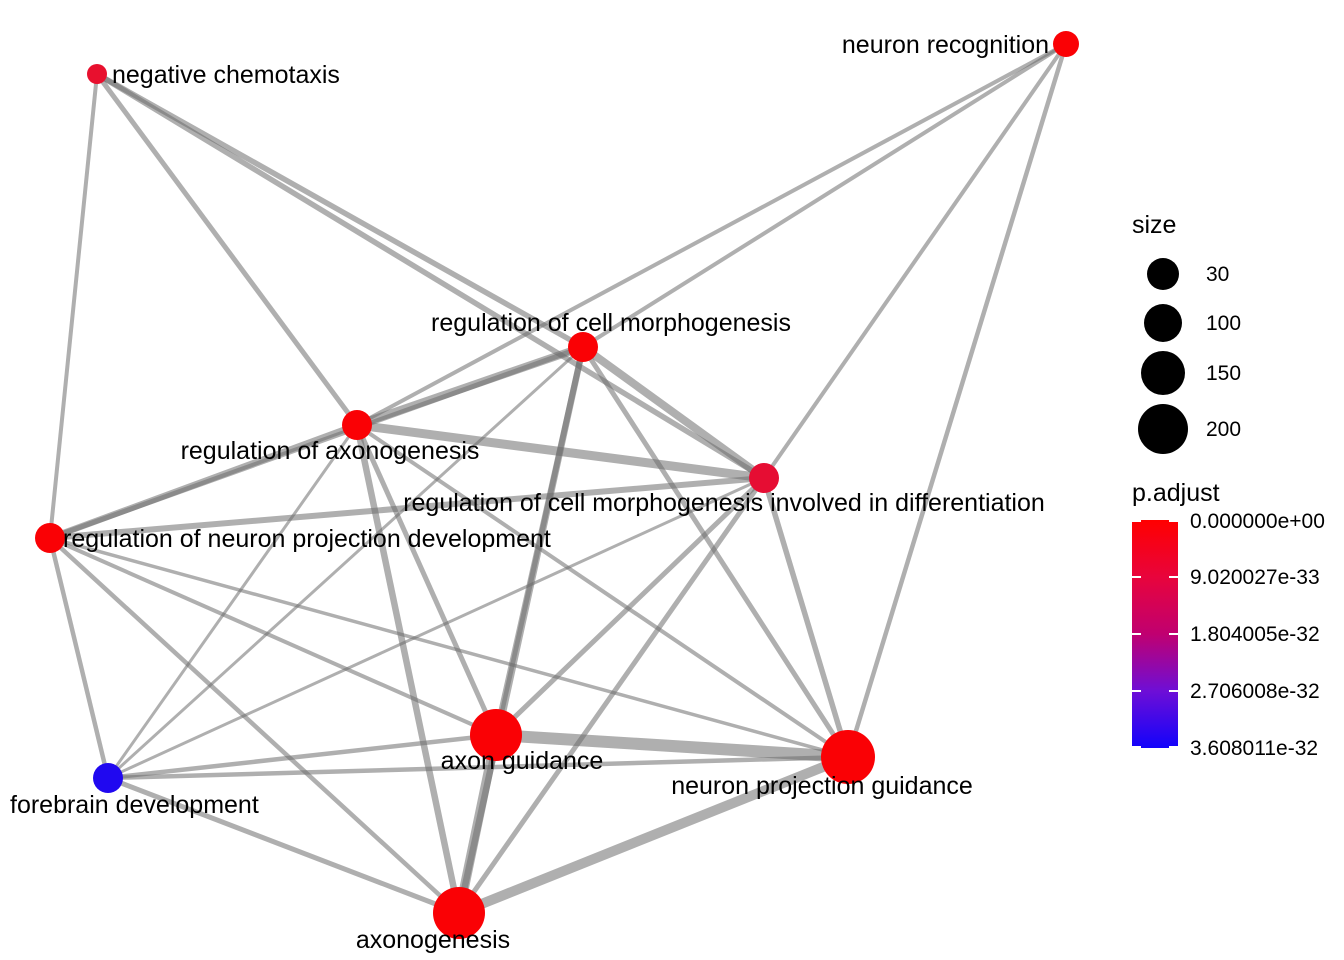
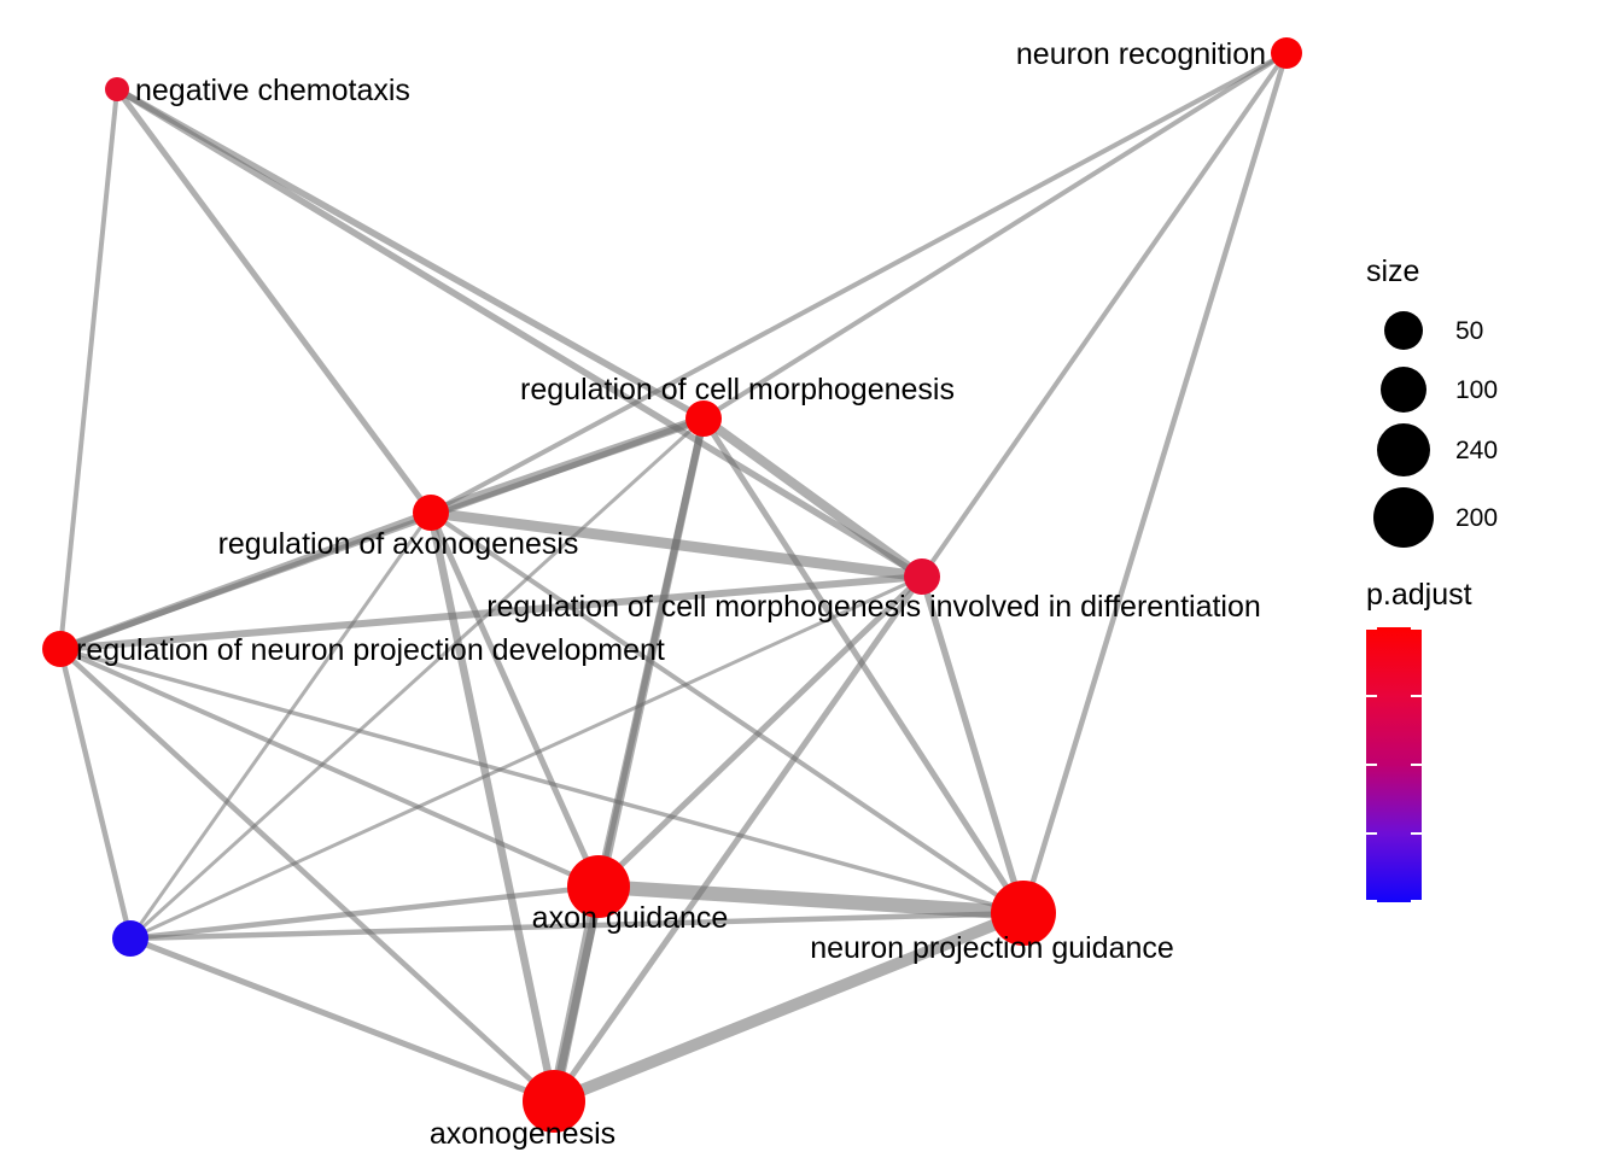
  negative chemotaxis
  neuron recognition
  regulation of cell morphogenesis
  regulation of axonogenesis
  regulation of cell morphogenesis involved in differentiation
  regulation of neuron projection development
  axon guidance
  neuron projection guidance
- forebrain development
  axonogenesis
  size
- 30
+ 50
  100
- 150
+ 240
  200
  p.adjust
- 0.000000e+00
- 9.020027e-33
- 1.804005e-32
- 2.706008e-32
- 3.608011e-32
